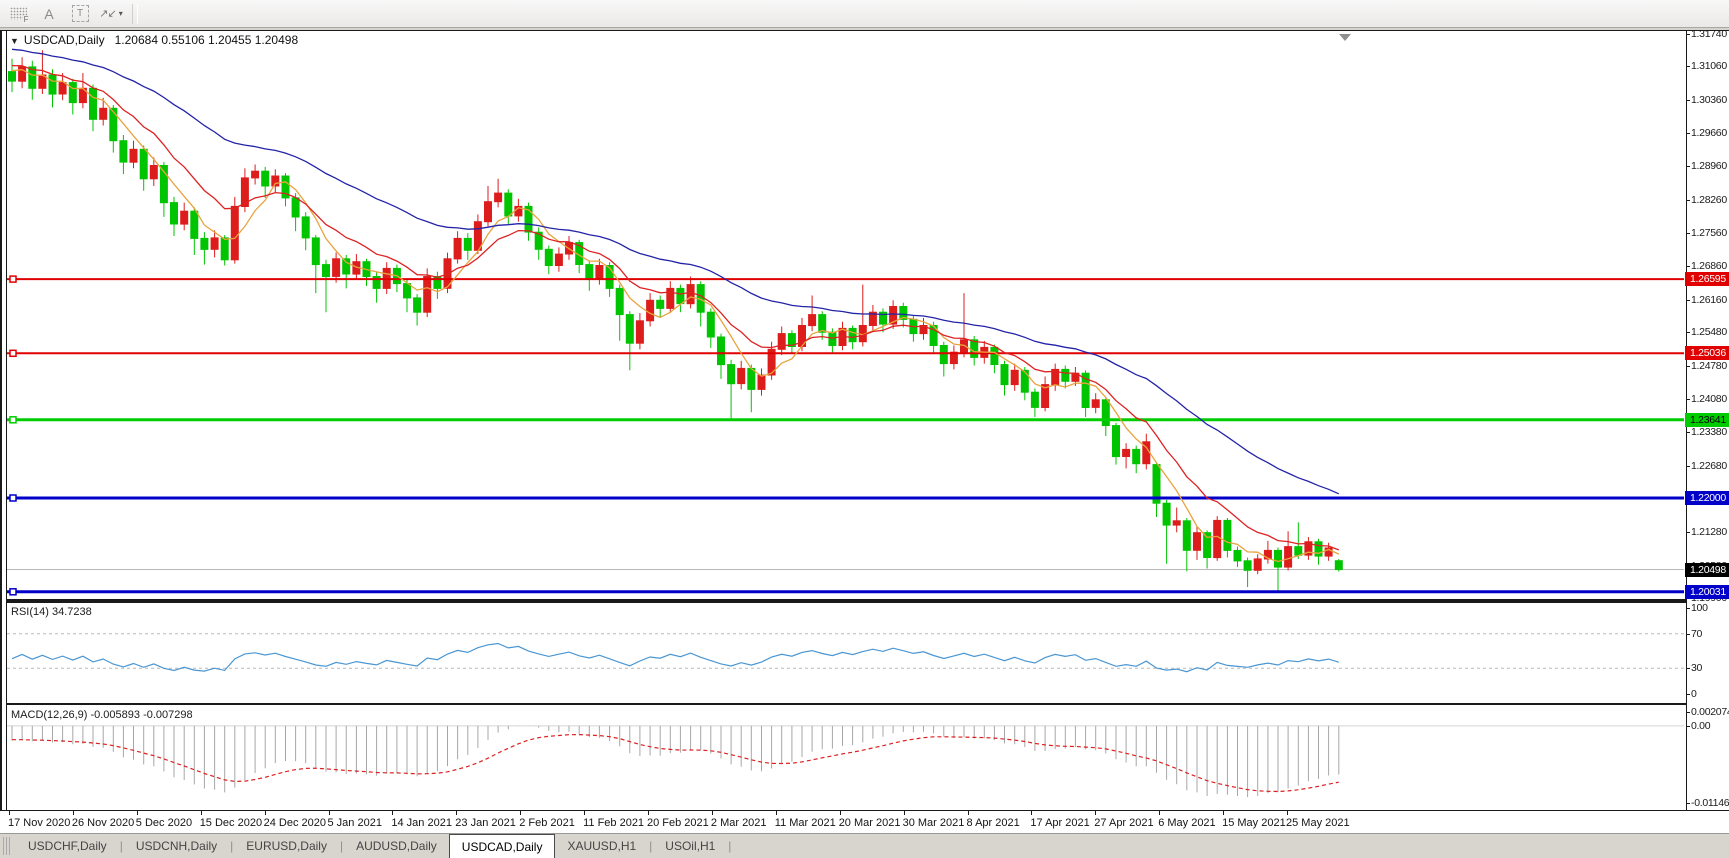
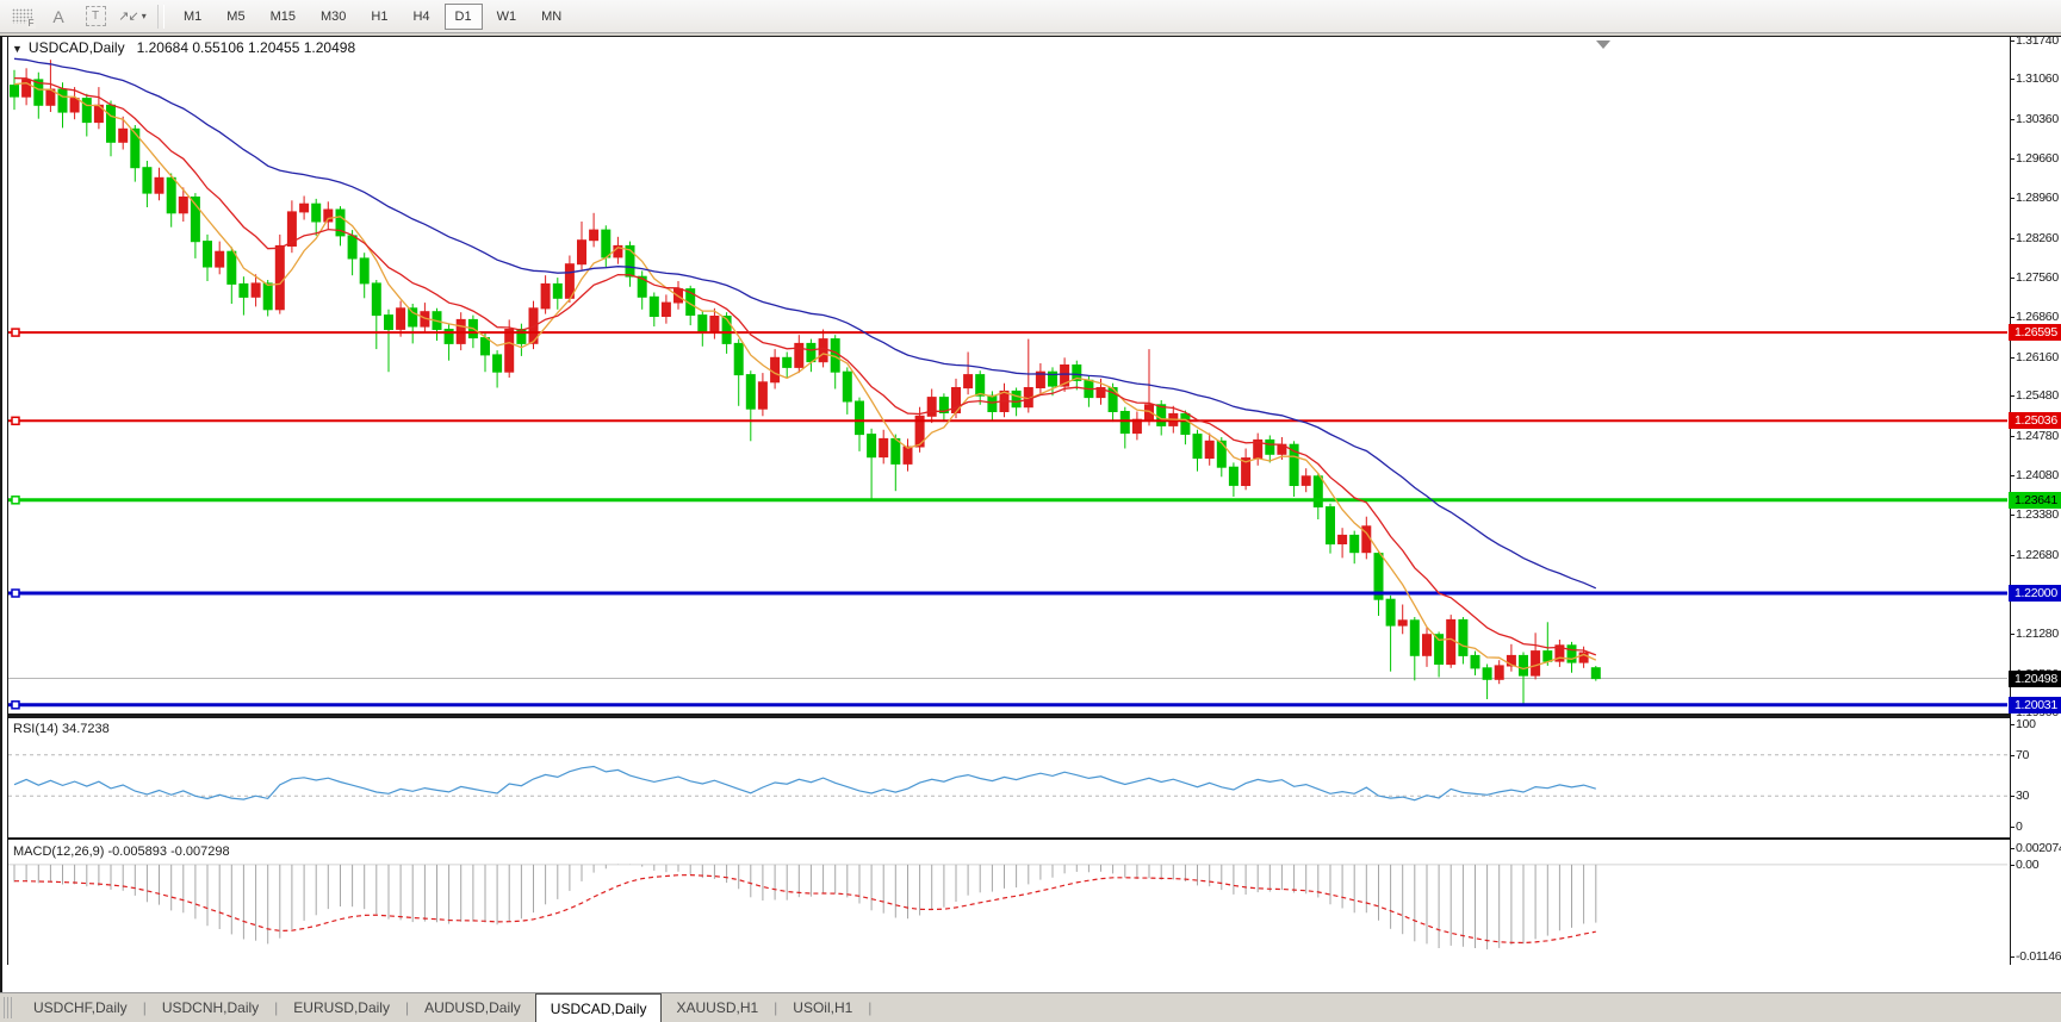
  F
  A
  T
  ↗↙
  ▾
+ M1
+ M5
+ M15
+ M30
+ H1
+ H4
+ D1
+ W1
+ MN
  ▼ USDCAD,Daily 1.20684 0.55106 1.20455 1.20498
  RSI(14) 34.7238
  MACD(12,26,9) -0.005893 -0.007298
  1.31740
  1.31060
  1.30360
  1.29660
  1.28960
  1.28260
  1.27560
  1.26860
  1.26160
  1.25480
  1.24780
  1.24080
  1.23380
  1.22680
  1.21280
  100
  70
  30
  0
  0.00207
  0.00
  -0.01146
  1.26595
  1.25036
  1.23641
  1.22000
  1.20031
  1.20498
- 17 Nov 2020
- 26 Nov 2020
- 5 Dec 2020
- 15 Dec 2020
- 24 Dec 2020
- 5 Jan 2021
- 14 Jan 2021
- 23 Jan 2021
- 2 Feb 2021
- 11 Feb 2021
- 20 Feb 2021
- 2 Mar 2021
- 11 Mar 2021
- 20 Mar 2021
- 30 Mar 2021
- 8 Apr 2021
- 17 Apr 2021
- 27 Apr 2021
- 6 May 2021
- 15 May 2021
- 25 May 2021
  USDCHF,Daily
  |
  USDCNH,Daily
  |
  EURUSD,Daily
  |
  AUDUSD,Daily
  USDCAD,Daily
  XAUUSD,H1
  |
  USOil,H1
  |
